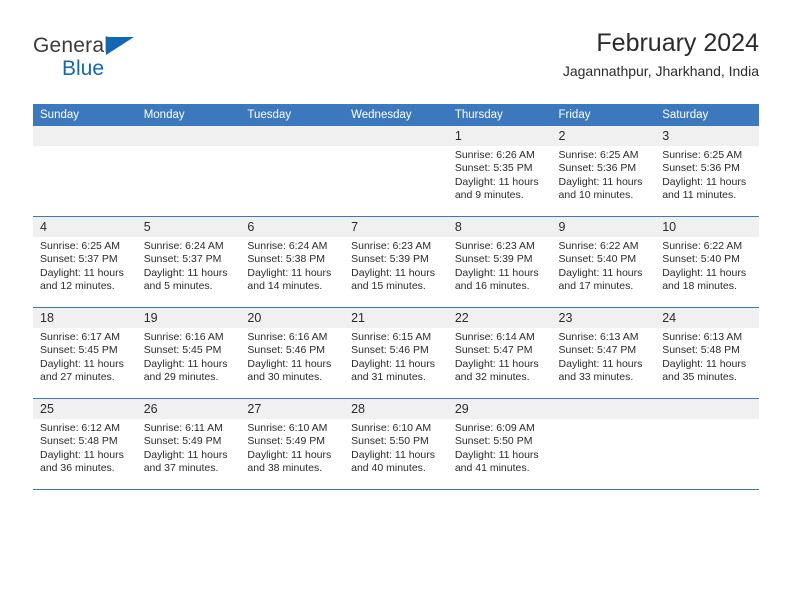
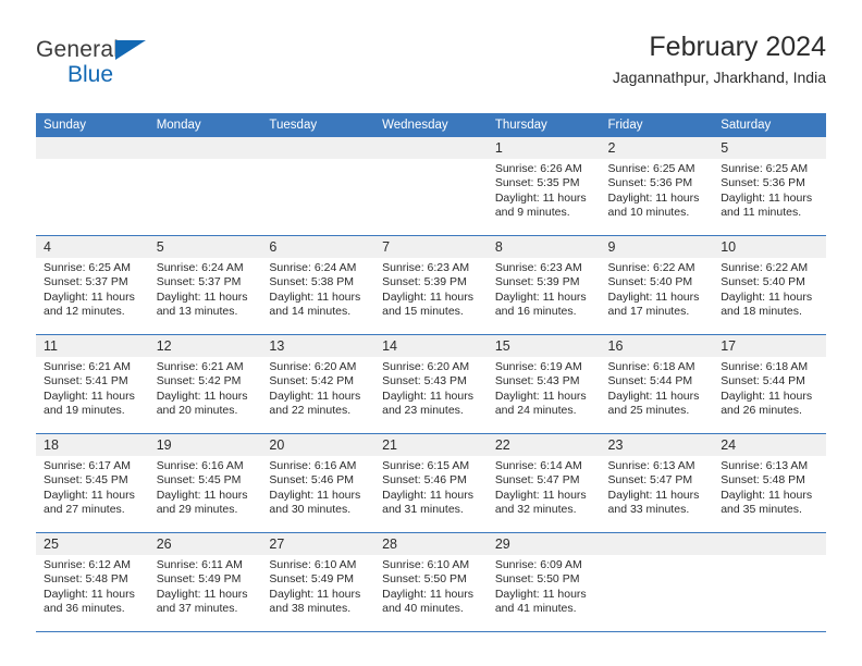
  General
  Blue
  February 2024
  Jagannathpur, Jharkhand, India
  Sunday	Monday	Tuesday	Wednesday	Thursday	Friday	Saturday
- 				1Sunrise: 6:26 AMSunset: 5:35 PMDaylight: 11 hoursand 9 minutes.	2Sunrise: 6:25 AMSunset: 5:36 PMDaylight: 11 hoursand 10 minutes.	3Sunrise: 6:25 AMSunset: 5:36 PMDaylight: 11 hoursand 11 minutes.
+ 				1Sunrise: 6:26 AMSunset: 5:35 PMDaylight: 11 hoursand 9 minutes.	2Sunrise: 6:25 AMSunset: 5:36 PMDaylight: 11 hoursand 10 minutes.	5Sunrise: 6:25 AMSunset: 5:36 PMDaylight: 11 hoursand 11 minutes.
- 4Sunrise: 6:25 AMSunset: 5:37 PMDaylight: 11 hoursand 12 minutes.	5Sunrise: 6:24 AMSunset: 5:37 PMDaylight: 11 hoursand 5 minutes.	6Sunrise: 6:24 AMSunset: 5:38 PMDaylight: 11 hoursand 14 minutes.	7Sunrise: 6:23 AMSunset: 5:39 PMDaylight: 11 hoursand 15 minutes.	8Sunrise: 6:23 AMSunset: 5:39 PMDaylight: 11 hoursand 16 minutes.	9Sunrise: 6:22 AMSunset: 5:40 PMDaylight: 11 hoursand 17 minutes.	10Sunrise: 6:22 AMSunset: 5:40 PMDaylight: 11 hoursand 18 minutes.
+ 4Sunrise: 6:25 AMSunset: 5:37 PMDaylight: 11 hoursand 12 minutes.	5Sunrise: 6:24 AMSunset: 5:37 PMDaylight: 11 hoursand 13 minutes.	6Sunrise: 6:24 AMSunset: 5:38 PMDaylight: 11 hoursand 14 minutes.	7Sunrise: 6:23 AMSunset: 5:39 PMDaylight: 11 hoursand 15 minutes.	8Sunrise: 6:23 AMSunset: 5:39 PMDaylight: 11 hoursand 16 minutes.	9Sunrise: 6:22 AMSunset: 5:40 PMDaylight: 11 hoursand 17 minutes.	10Sunrise: 6:22 AMSunset: 5:40 PMDaylight: 11 hoursand 18 minutes.
+ 11Sunrise: 6:21 AMSunset: 5:41 PMDaylight: 11 hoursand 19 minutes.	12Sunrise: 6:21 AMSunset: 5:42 PMDaylight: 11 hoursand 20 minutes.	13Sunrise: 6:20 AMSunset: 5:42 PMDaylight: 11 hoursand 22 minutes.	14Sunrise: 6:20 AMSunset: 5:43 PMDaylight: 11 hoursand 23 minutes.	15Sunrise: 6:19 AMSunset: 5:43 PMDaylight: 11 hoursand 24 minutes.	16Sunrise: 6:18 AMSunset: 5:44 PMDaylight: 11 hoursand 25 minutes.	17Sunrise: 6:18 AMSunset: 5:44 PMDaylight: 11 hoursand 26 minutes.
  18Sunrise: 6:17 AMSunset: 5:45 PMDaylight: 11 hoursand 27 minutes.	19Sunrise: 6:16 AMSunset: 5:45 PMDaylight: 11 hoursand 29 minutes.	20Sunrise: 6:16 AMSunset: 5:46 PMDaylight: 11 hoursand 30 minutes.	21Sunrise: 6:15 AMSunset: 5:46 PMDaylight: 11 hoursand 31 minutes.	22Sunrise: 6:14 AMSunset: 5:47 PMDaylight: 11 hoursand 32 minutes.	23Sunrise: 6:13 AMSunset: 5:47 PMDaylight: 11 hoursand 33 minutes.	24Sunrise: 6:13 AMSunset: 5:48 PMDaylight: 11 hoursand 35 minutes.
  25Sunrise: 6:12 AMSunset: 5:48 PMDaylight: 11 hoursand 36 minutes.	26Sunrise: 6:11 AMSunset: 5:49 PMDaylight: 11 hoursand 37 minutes.	27Sunrise: 6:10 AMSunset: 5:49 PMDaylight: 11 hoursand 38 minutes.	28Sunrise: 6:10 AMSunset: 5:50 PMDaylight: 11 hoursand 40 minutes.	29Sunrise: 6:09 AMSunset: 5:50 PMDaylight: 11 hoursand 41 minutes.
